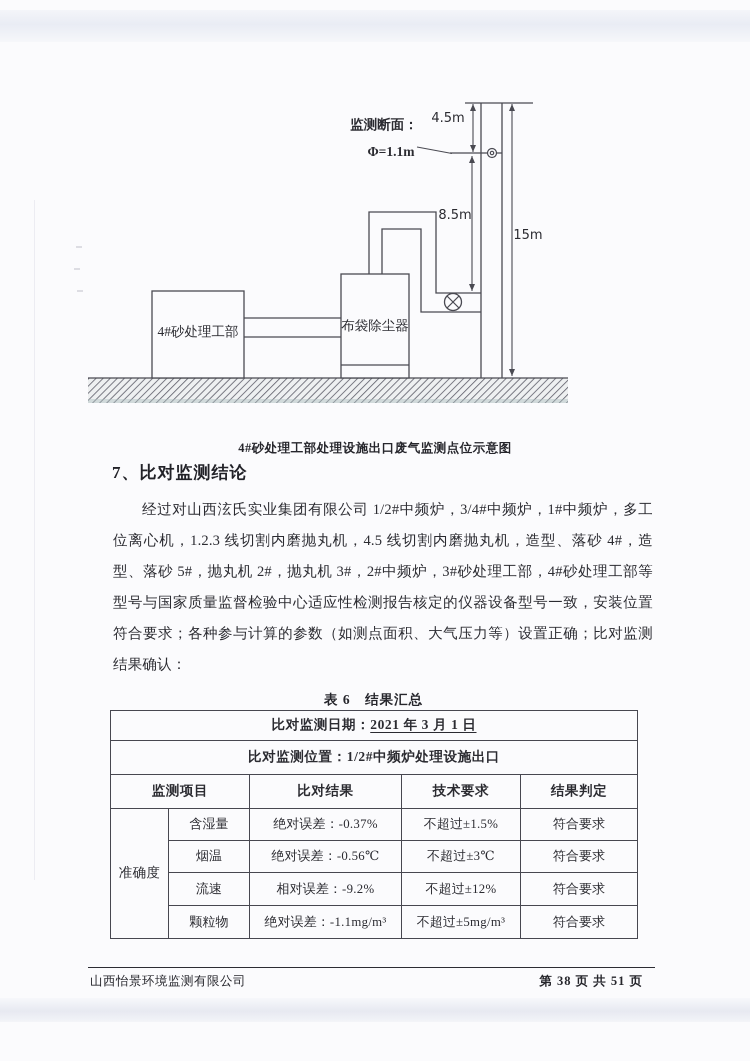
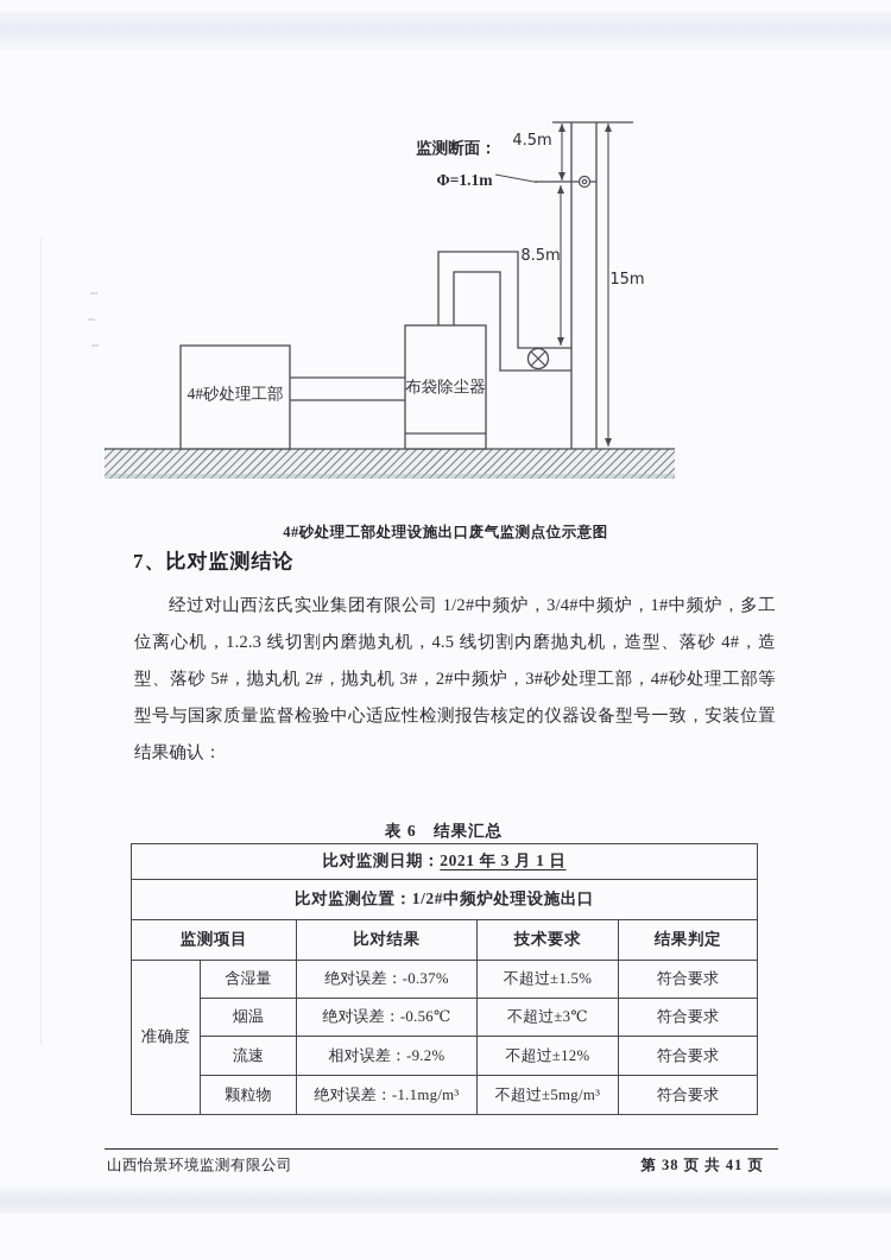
  4#砂处理工部
  布袋除尘器
  监测断面：
  Φ=1.1m
  4.5m
  8.5m
  15m
  4#砂处理工部处理设施出口废气监测点位示意图
  7、比对监测结论
  经过对山西泫氏实业集团有限公司 1/2#中频炉，3/4#中频炉，1#中频炉，多工
  位离心机，1.2.3 线切割内磨抛丸机，4.5 线切割内磨抛丸机，造型、落砂 4#，造
  型、落砂 5#，抛丸机 2#，抛丸机 3#，2#中频炉，3#砂处理工部，4#砂处理工部等
  型号与国家质量监督检验中心适应性检测报告核定的仪器设备型号一致，安装位置
- 符合要求；各种参与计算的参数（如测点面积、大气压力等）设置正确；比对监测
  结果确认：
  表 6 结果汇总
  比对监测日期：2021 年 3 月 1 日
  比对监测位置：1/2#中频炉处理设施出口
  监测项目	比对结果	技术要求	结果判定
  准确度	含湿量	绝对误差：-0.37%	不超过±1.5%	符合要求
  烟温	绝对误差：-0.56℃	不超过±3℃	符合要求
  流速	相对误差：-9.2%	不超过±12%	符合要求
  颗粒物	绝对误差：-1.1mg/m³	不超过±5mg/m³	符合要求
  山西怡景环境监测有限公司
- 第 38 页 共 51 页
+ 第 38 页 共 41 页
